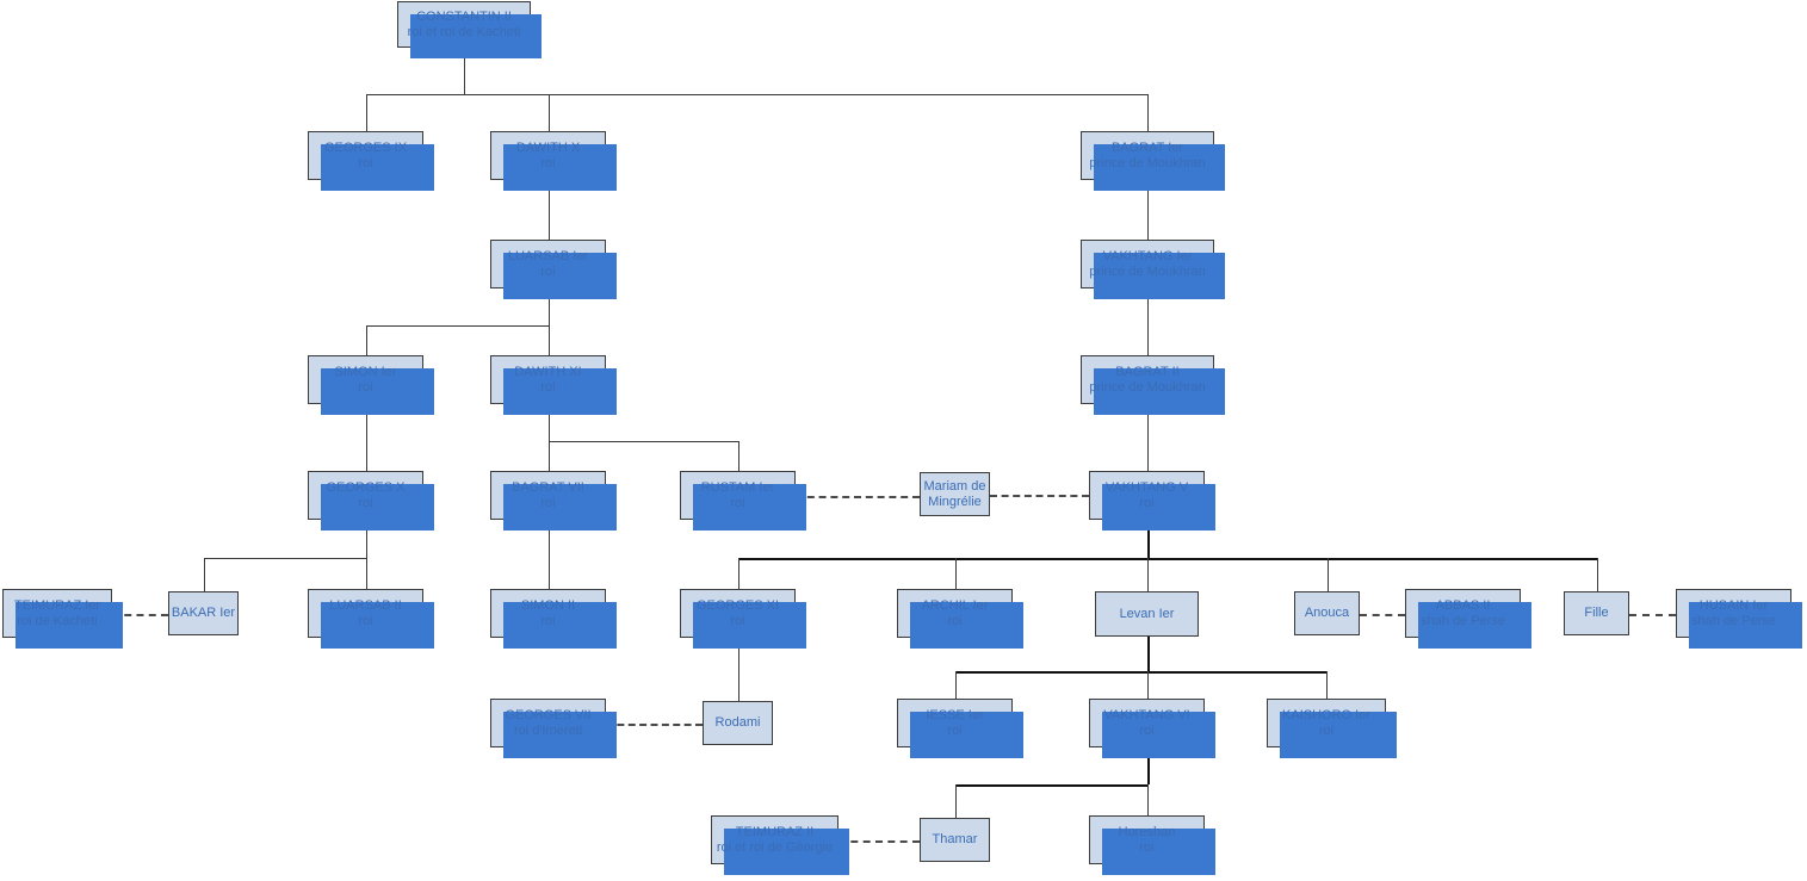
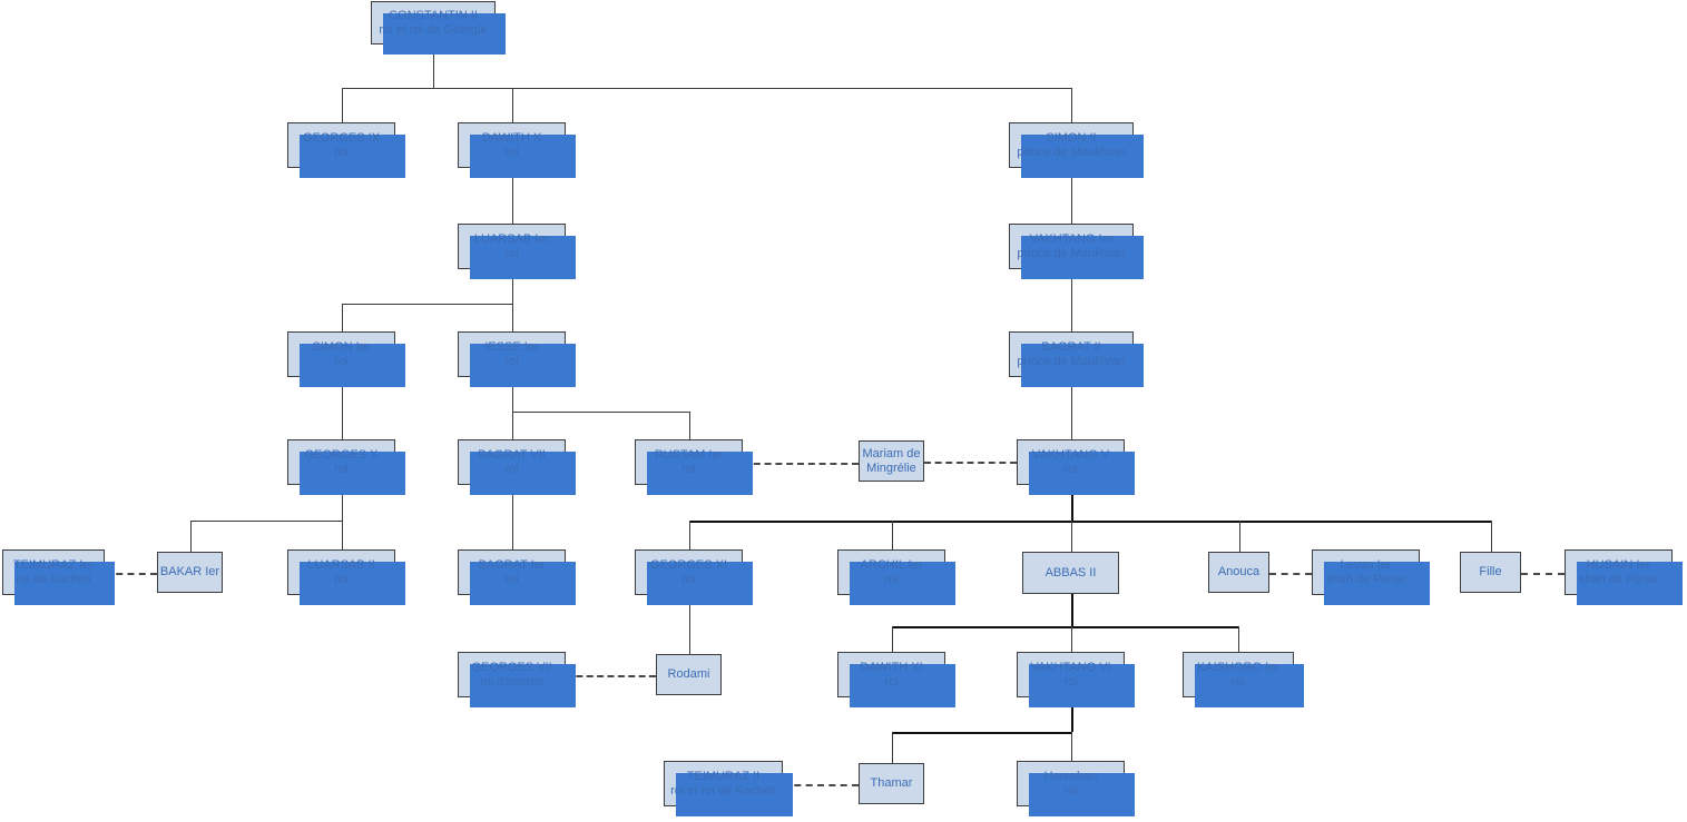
  CONSTANTIN II
- roi et roi de Kacheti
+ roi et roi de Géorgie
  GEORGES IX
  roi
  DAWITH X
  roi
- BAGRAT Ier
+ SIMON II
  prince de Moukhran
  LUARSAB Ier
  roi
  VAKHTANG Ier
  prince de Moukhran
  SIMON Ier
  roi
- DAWITH XI
+ IESSE Ier
  roi
  BAGRAT II
  prince de Moukhran
  GEORGES X
  roi
  BAGRAT VII
  roi
  RUSTAM Ier
  roi
  Mariam de
  Mingrélie
  VAKHTANG V
  roi
  TEIMURAZ Ier
  roi de Kacheti
  BAKAR Ier
  LUARSAB II
  roi
- SIMON II
+ BAGRAT Ier
  roi
  GEORGES XI
  roi
  ARCHIL Ier
  roi
- Levan Ier
+ ABBAS II
  Anouca
- ABBAS II
+ Levan Ier
  shah de Perse
  Fille
  HUSAIN Ier
  shah de Perse
  GEORGES VII
  roi d'Imereti
  Rodami
- IESSE Ier
+ DAWITH XI
  roi
  VAKHTANG VI
  roi
  KAISHORO Ier
  roi
  TEIMURAZ II
- roi et roi de Géorgie
+ roi et roi de Kacheti
  Thamar
  Horeshan
  roi
